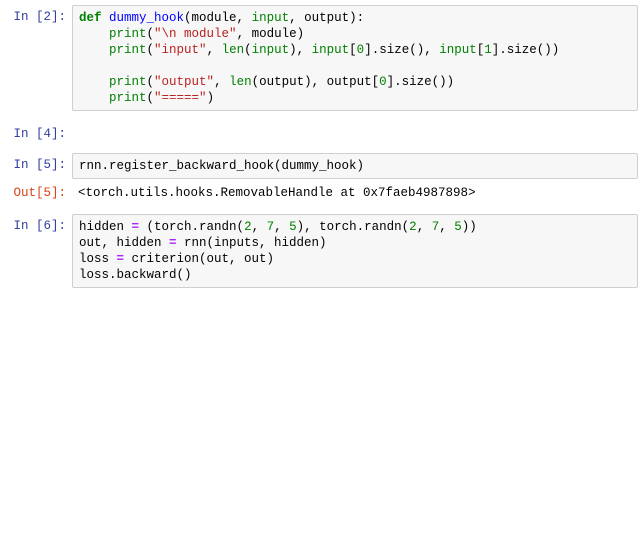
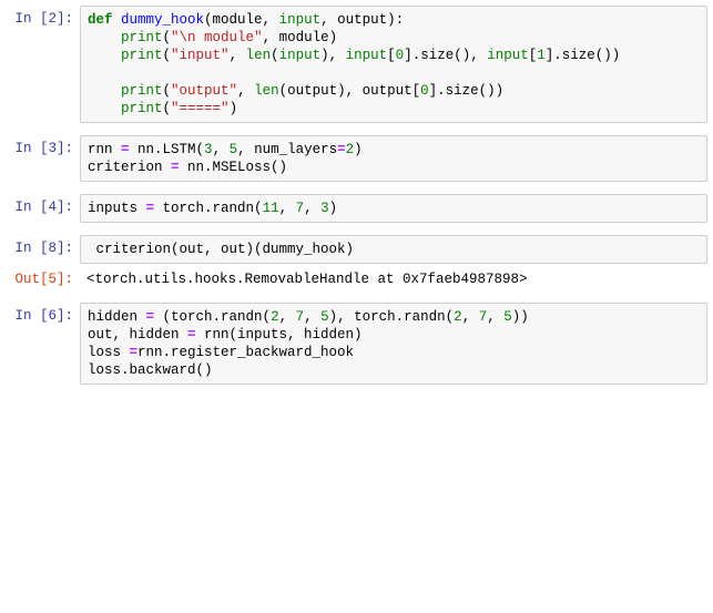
  In [2]:
  def dummy_hook(module, input, output): print("\n module", module) print("input", len(input), input[0].size(), input[1].size()) print("output", len(output), output[0].size()) print("=====")
+ In [3]:
+ rnn = nn.LSTM(3, 5, num_layers=2) criterion = nn.MSELoss()
  In [4]:
+ inputs = torch.randn(11, 7, 3)
- In [5]:
+ In [8]:
- rnn.register_backward_hook(dummy_hook)
+ criterion(out, out)(dummy_hook)
  Out[5]:
  <torch.utils.hooks.RemovableHandle at 0x7faeb4987898>
  In [6]:
- hidden = (torch.randn(2, 7, 5), torch.randn(2, 7, 5)) out, hidden = rnn(inputs, hidden) loss = criterion(out, out) loss.backward()
+ hidden = (torch.randn(2, 7, 5), torch.randn(2, 7, 5)) out, hidden = rnn(inputs, hidden) loss =rnn.register_backward_hook loss.backward()
